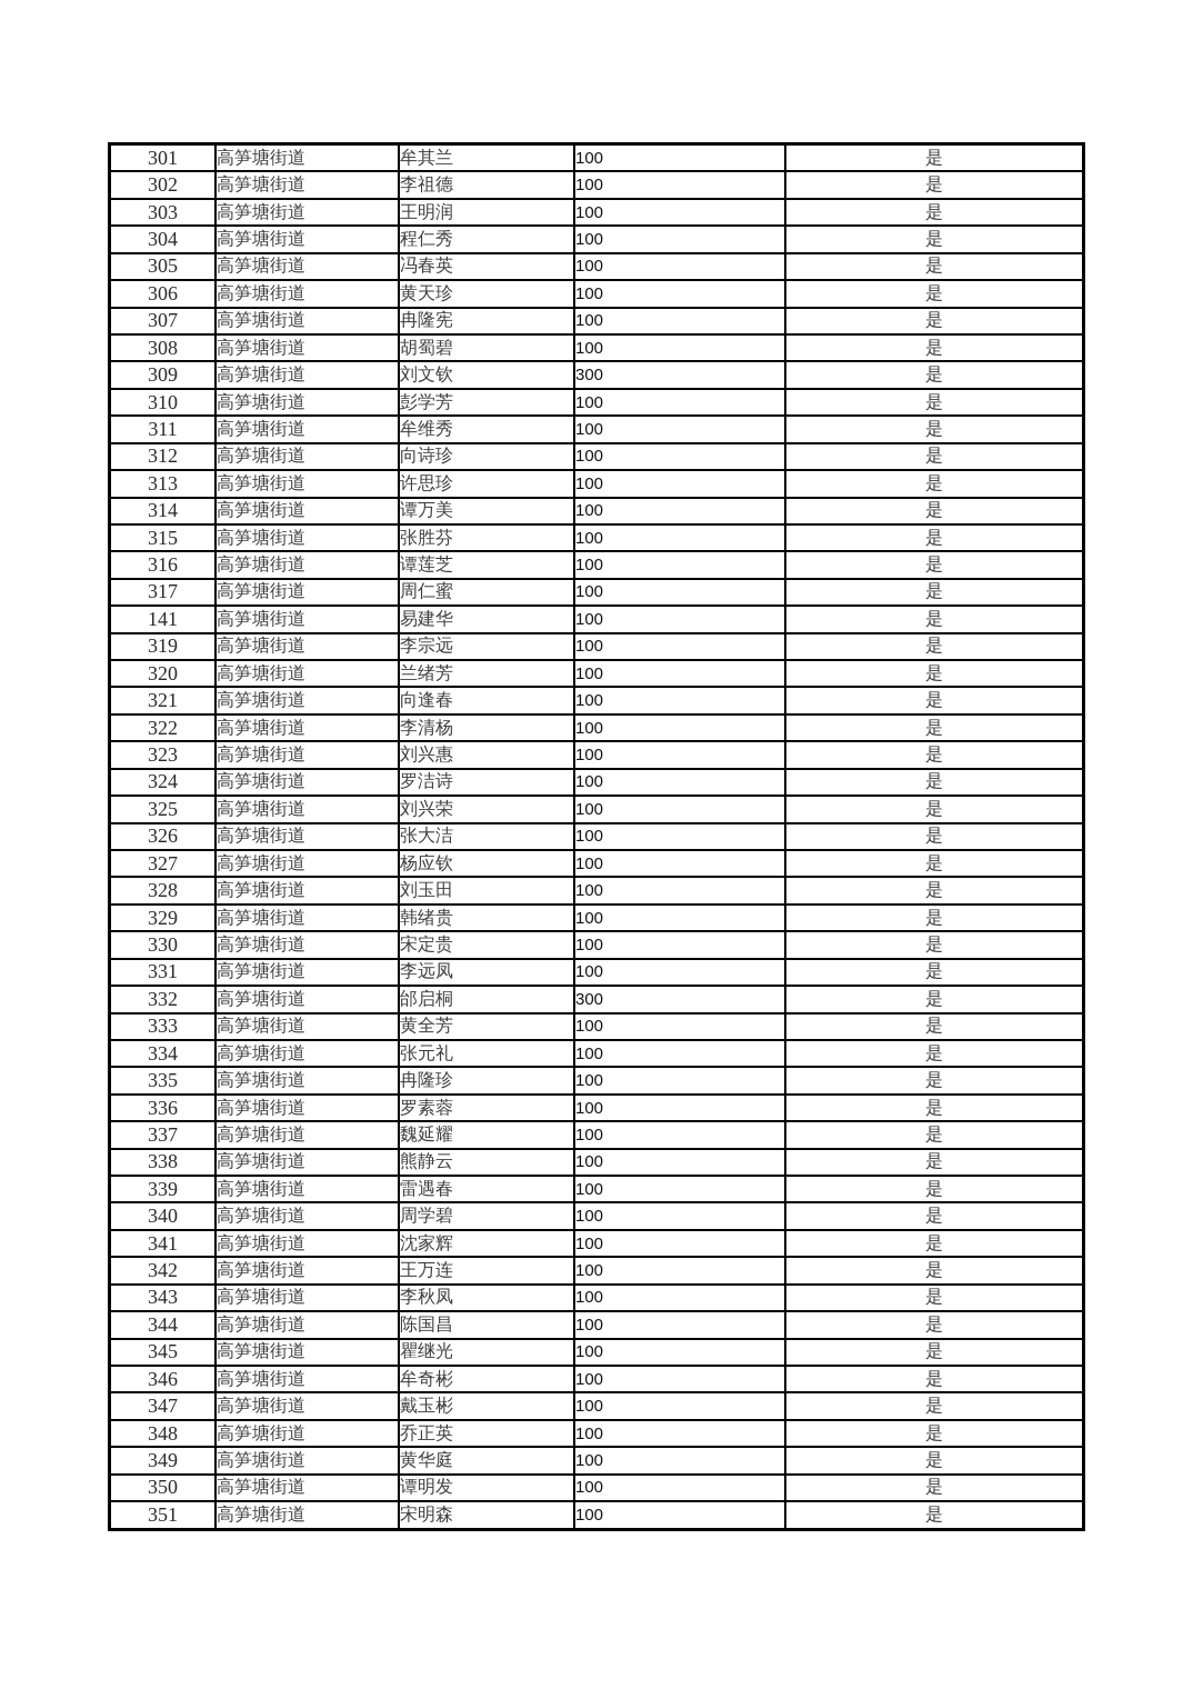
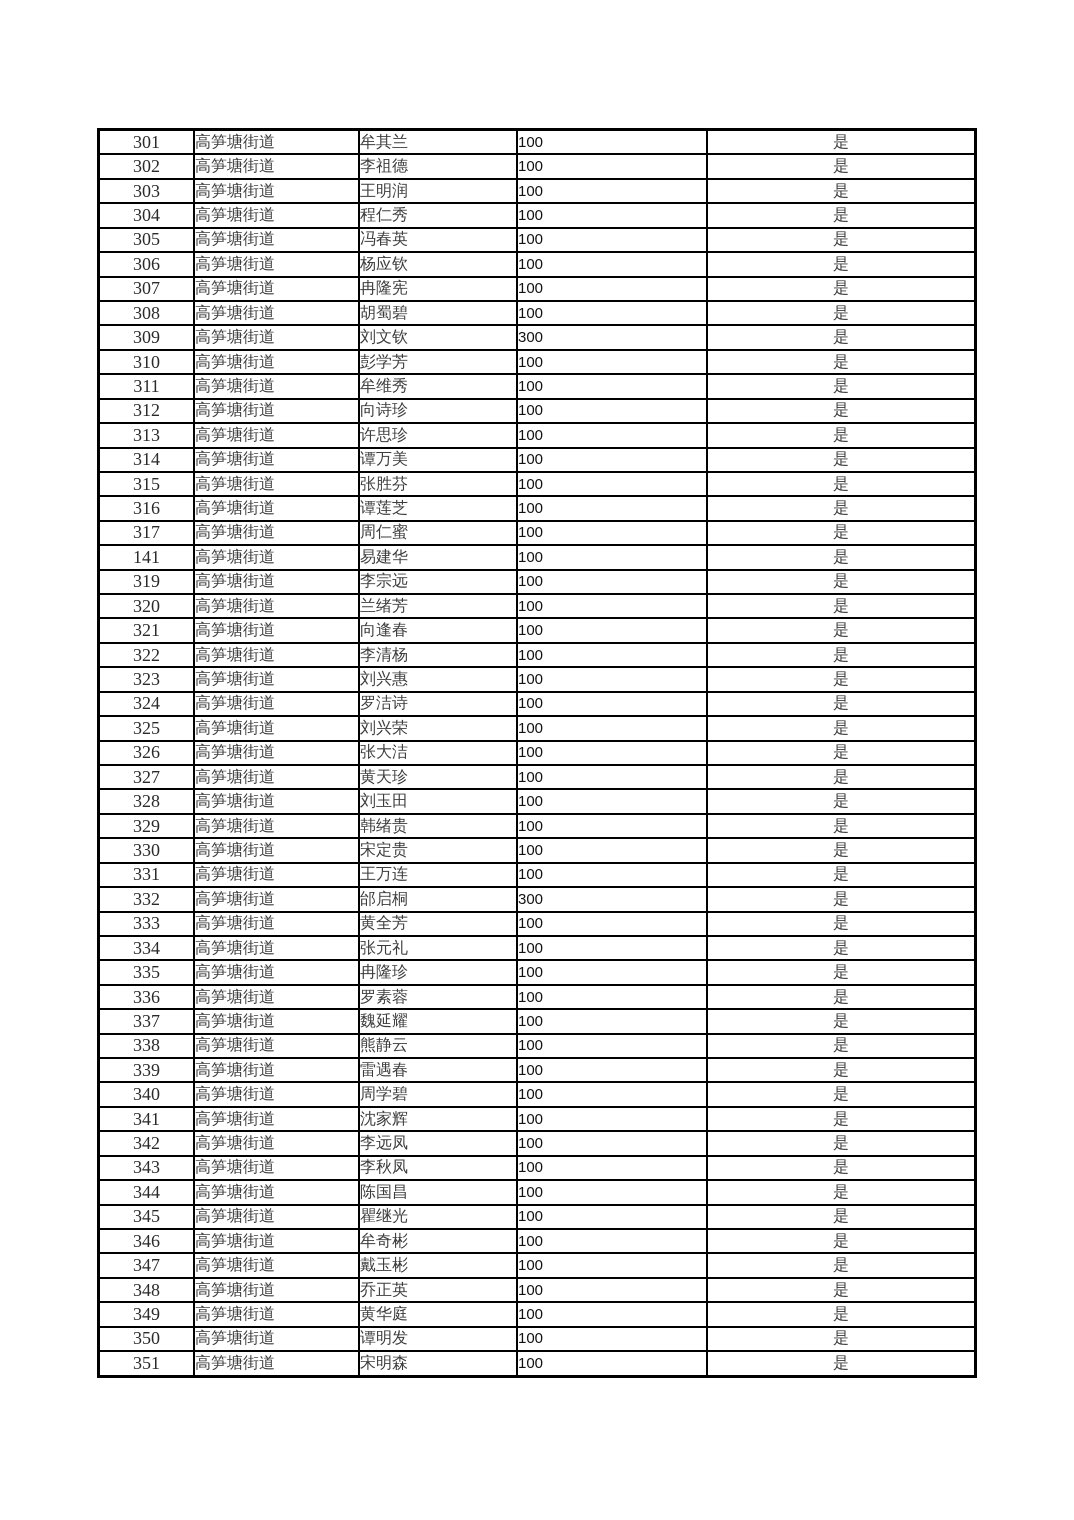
  301	高笋塘街道	牟其兰	100	是
  302	高笋塘街道	李祖德	100	是
  303	高笋塘街道	王明润	100	是
  304	高笋塘街道	程仁秀	100	是
  305	高笋塘街道	冯春英	100	是
- 306	高笋塘街道	黄天珍	100	是
+ 306	高笋塘街道	杨应钦	100	是
  307	高笋塘街道	冉隆宪	100	是
  308	高笋塘街道	胡蜀碧	100	是
  309	高笋塘街道	刘文钦	300	是
  310	高笋塘街道	彭学芳	100	是
  311	高笋塘街道	牟维秀	100	是
  312	高笋塘街道	向诗珍	100	是
  313	高笋塘街道	许思珍	100	是
  314	高笋塘街道	谭万美	100	是
  315	高笋塘街道	张胜芬	100	是
  316	高笋塘街道	谭莲芝	100	是
  317	高笋塘街道	周仁蜜	100	是
  141	高笋塘街道	易建华	100	是
  319	高笋塘街道	李宗远	100	是
  320	高笋塘街道	兰绪芳	100	是
  321	高笋塘街道	向逢春	100	是
  322	高笋塘街道	李清杨	100	是
  323	高笋塘街道	刘兴惠	100	是
  324	高笋塘街道	罗洁诗	100	是
  325	高笋塘街道	刘兴荣	100	是
  326	高笋塘街道	张大洁	100	是
- 327	高笋塘街道	杨应钦	100	是
+ 327	高笋塘街道	黄天珍	100	是
  328	高笋塘街道	刘玉田	100	是
  329	高笋塘街道	韩绪贵	100	是
  330	高笋塘街道	宋定贵	100	是
- 331	高笋塘街道	李远凤	100	是
+ 331	高笋塘街道	王万连	100	是
  332	高笋塘街道	邰启桐	300	是
  333	高笋塘街道	黄全芳	100	是
  334	高笋塘街道	张元礼	100	是
  335	高笋塘街道	冉隆珍	100	是
  336	高笋塘街道	罗素蓉	100	是
  337	高笋塘街道	魏延耀	100	是
  338	高笋塘街道	熊静云	100	是
  339	高笋塘街道	雷遇春	100	是
  340	高笋塘街道	周学碧	100	是
  341	高笋塘街道	沈家辉	100	是
- 342	高笋塘街道	王万连	100	是
+ 342	高笋塘街道	李远凤	100	是
  343	高笋塘街道	李秋凤	100	是
  344	高笋塘街道	陈国昌	100	是
  345	高笋塘街道	瞿继光	100	是
  346	高笋塘街道	牟奇彬	100	是
  347	高笋塘街道	戴玉彬	100	是
  348	高笋塘街道	乔正英	100	是
  349	高笋塘街道	黄华庭	100	是
  350	高笋塘街道	谭明发	100	是
  351	高笋塘街道	宋明森	100	是
